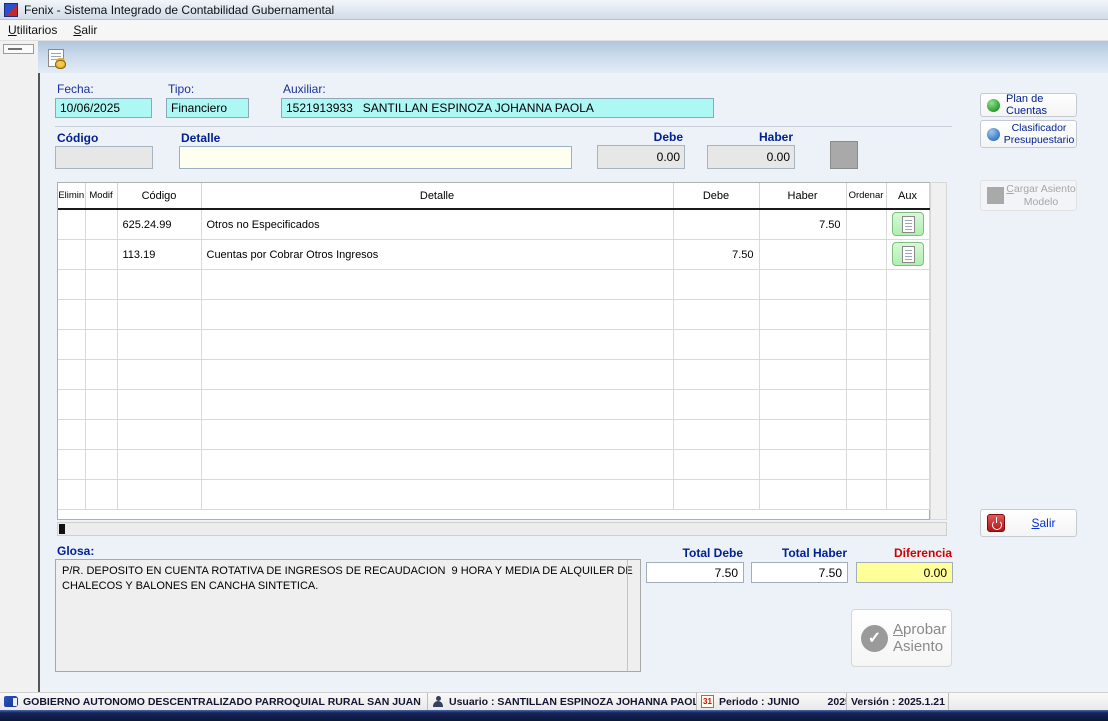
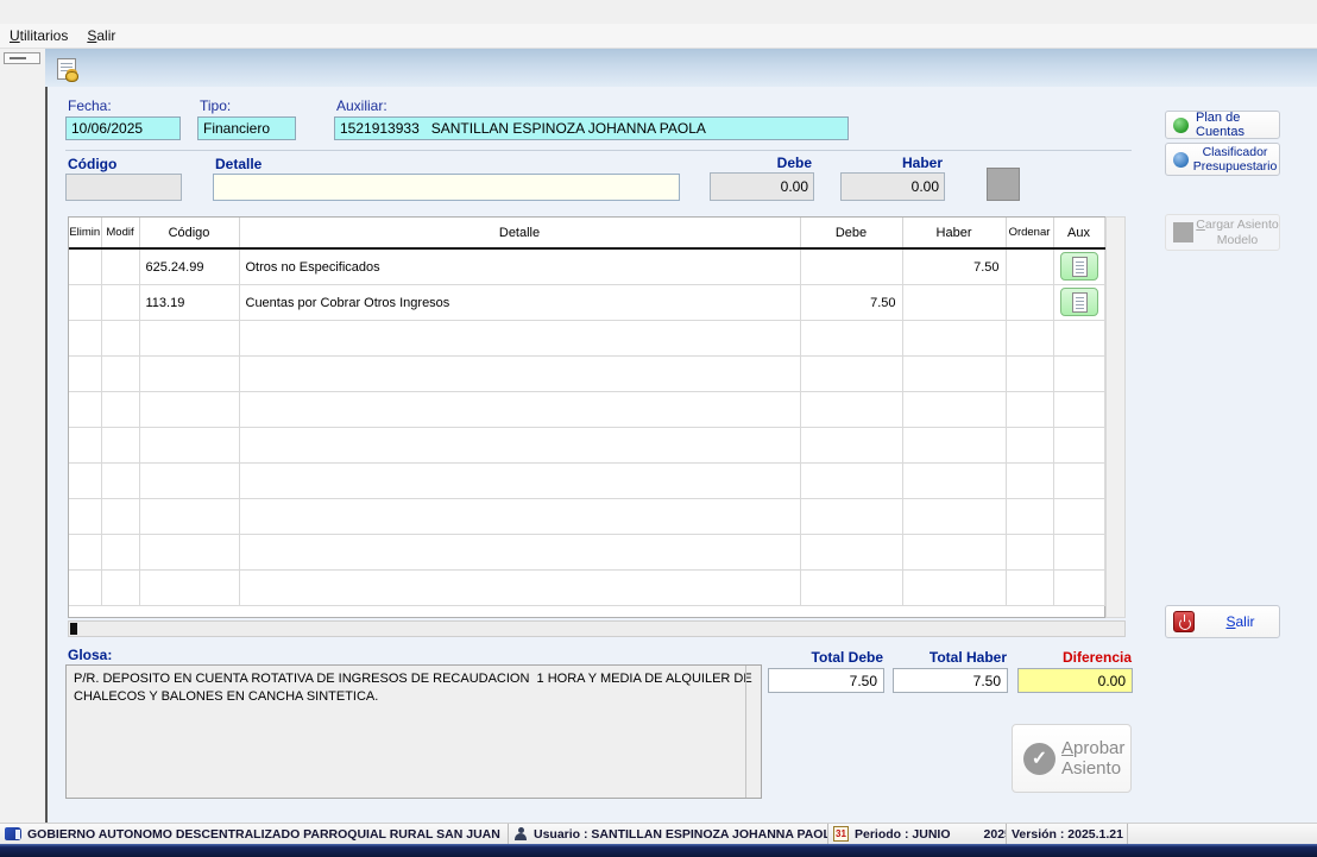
- Fenix - Sistema Integrado de Contabilidad Gubernamental
  Utilitarios
  Salir
  Fecha:
  10/06/2025
  Tipo:
  Financiero
  Auxiliar:
  1521913933 SANTILLAN ESPINOZA JOHANNA PAOLA
  Código
  Detalle
  Debe
  0.00
  Haber
  0.00
  Elimin	Modif	Código	Detalle	Debe	Haber	Ordenar	Aux
  		625.24.99	Otros no Especificados		7.50
  		113.19	Cuentas por Cobrar Otros Ingresos	7.50
  Glosa:
- P/R. DEPOSITO EN CUENTA ROTATIVA DE INGRESOS DE RECAUDACION 9 HORA Y MEDIA DE ALQUILER DE CHALECOS Y BALONES EN CANCHA SINTETICA.
+ P/R. DEPOSITO EN CUENTA ROTATIVA DE INGRESOS DE RECAUDACION 1 HORA Y MEDIA DE ALQUILER DE CHALECOS Y BALONES EN CANCHA SINTETICA.
  Total Debe
  7.50
  Total Haber
  7.50
  Diferencia
  0.00
  ✓
  Aprobar
  Asiento
  Plan de Cuentas
  Clasificador
  Presupuestario
  Cargar Asiento
  Modelo
  Salir
  GOBIERNO AUTONOMO DESCENTRALIZADO PARROQUIAL RURAL SAN JUAN
  Usuario : SANTILLAN ESPINOZA JOHANNA PAOL
  31
  Periodo : JUNIO
  202
  Versión : 2025.1.21
